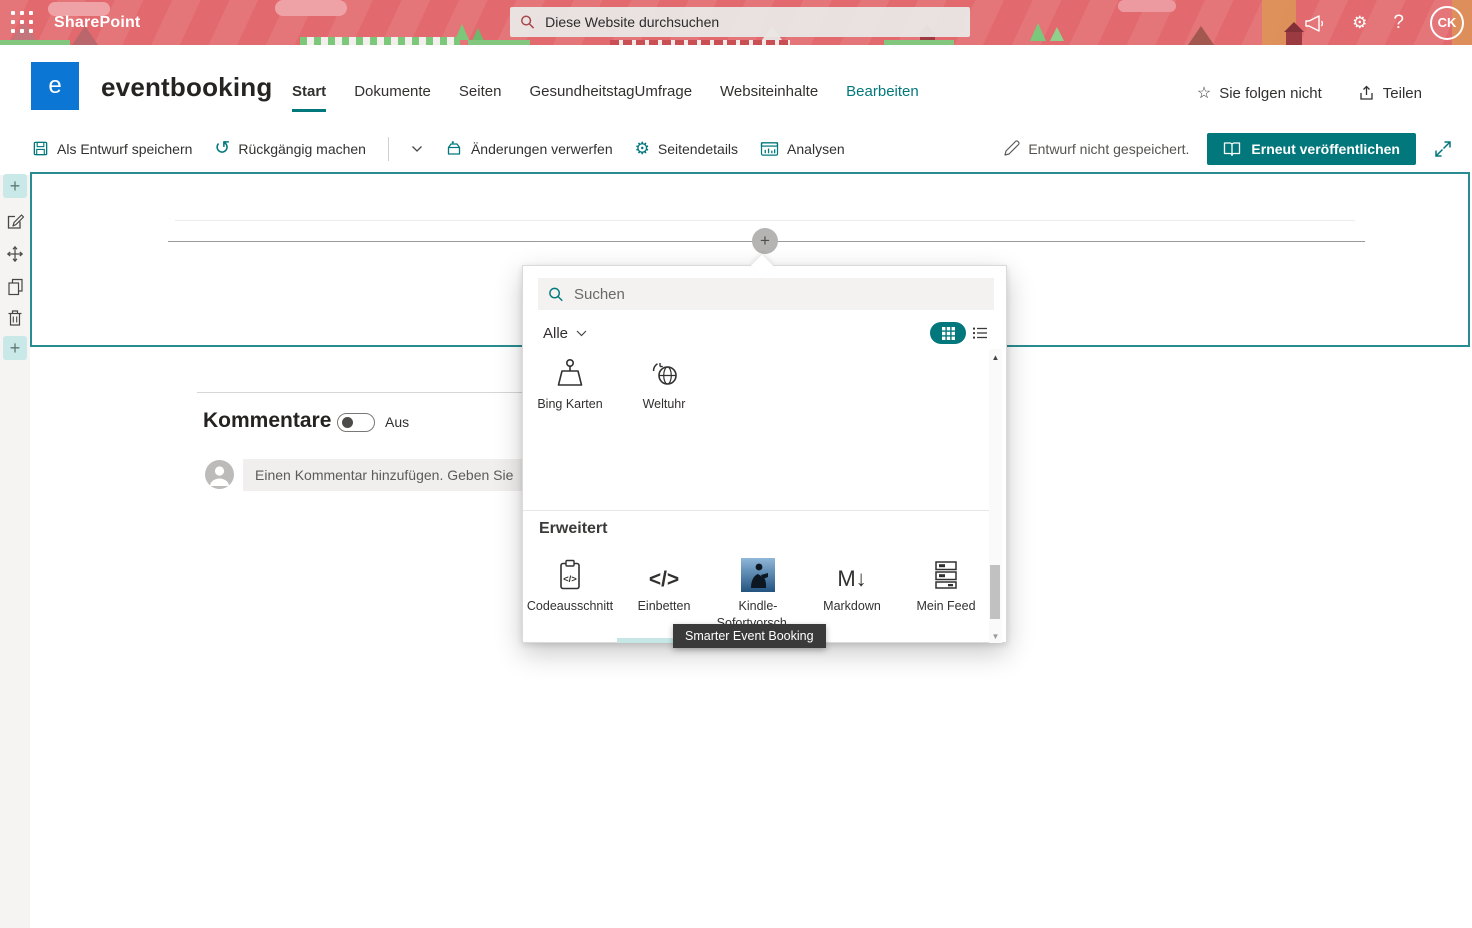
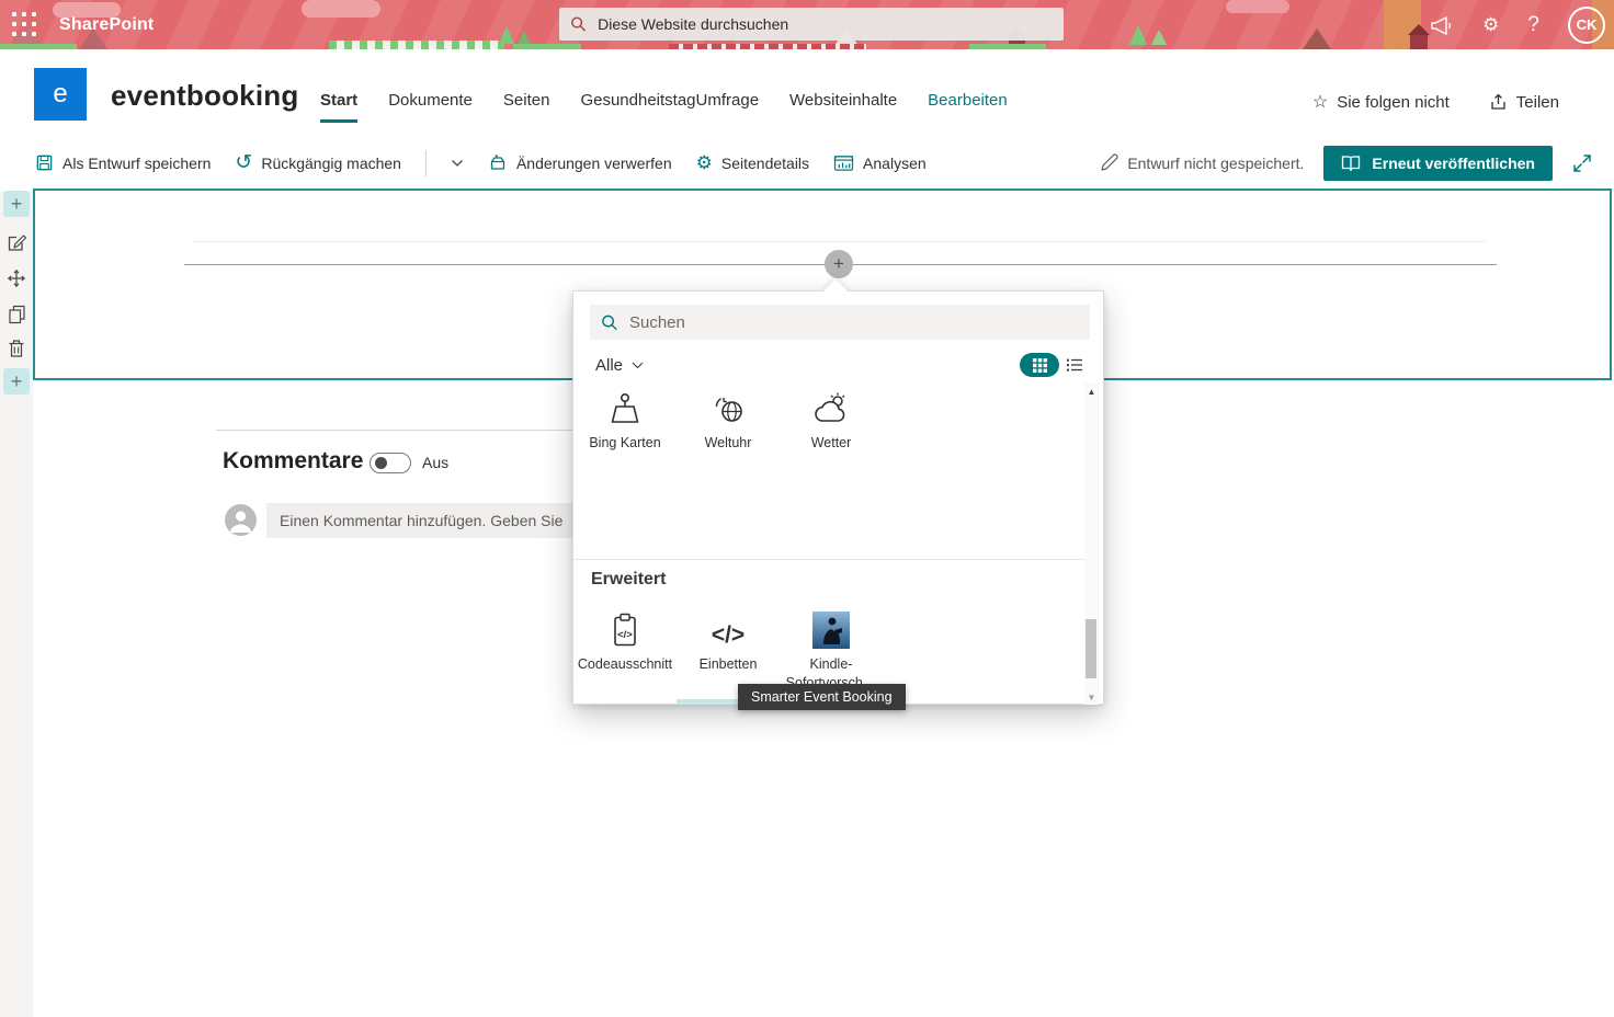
  SharePoint
  Diese Website durchsuchen
  ⚙
  ?
  CK
  e
  eventbooking
  Start
  Dokumente
  Seiten
  GesundheitstagUmfrage
  Websiteinhalte
  Bearbeiten
  ☆
  Sie folgen nicht
  Teilen
  Als Entwurf speichern
  ↺
  Rückgängig machen
  Änderungen verwerfen
  ⚙
  Seitendetails
  Analysen
  Entwurf nicht gespeichert.
  Erneut veröffentlichen
  +
  +
  +
  Kommentare
  Aus
  Einen Kommentar hinzufügen. Geben Sie
  Suchen
  Alle
  Bing Karten
  Weltuhr
+ Wetter
  Erweitert
  </>
  Codeausschnitt
  </>
  Einbetten
  Kindle-Sofortvorsch…
- M↓
- Markdown
- Mein Feed
  ▲
  ▼
  Smarter Event Booking
